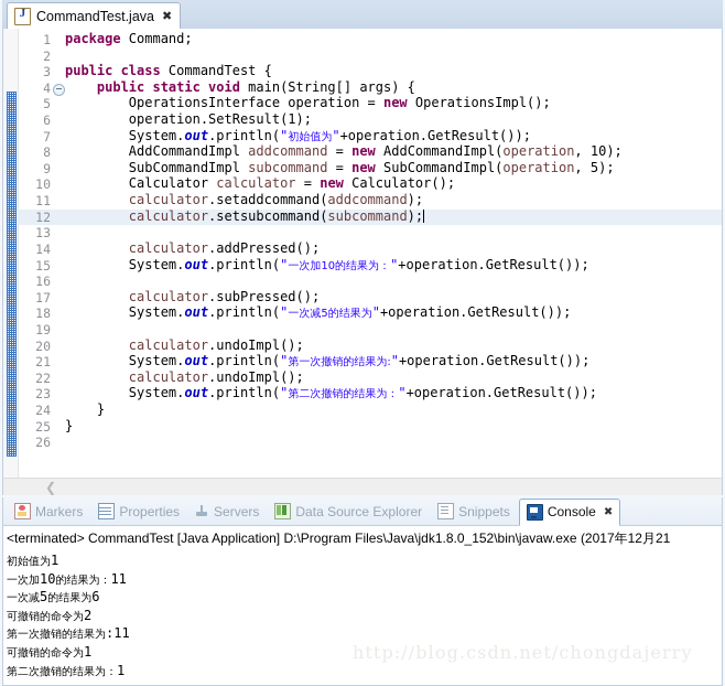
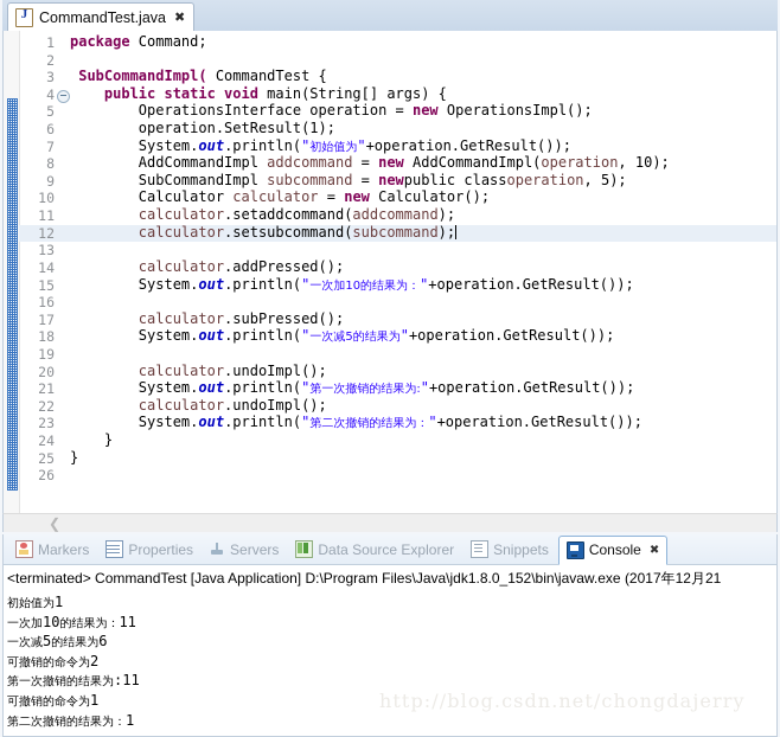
  CommandTest.java
  ✖
  1
  package Command;
  2
  3
- public class CommandTest {
+ SubCommandImpl( CommandTest {
  4
  public static void main(String[] args) {
  5
  OperationsInterface operation = new OperationsImpl();
  6
  operation.SetResult(1);
  7
  System.out.println("初始值为"+operation.GetResult());
  8
  AddCommandImpl addcommand = new AddCommandImpl(operation, 10);
  9
- SubCommandImpl subcommand = new SubCommandImpl(operation, 5);
+ SubCommandImpl subcommand = newpublic classoperation, 5);
  10
  Calculator calculator = new Calculator();
  11
  calculator.setaddcommand(addcommand);
  12
  calculator.setsubcommand(subcommand);
  13
  14
  calculator.addPressed();
  15
  System.out.println("一次加10的结果为："+operation.GetResult());
  16
  17
  calculator.subPressed();
  18
  System.out.println("一次减5的结果为"+operation.GetResult());
  19
  20
  calculator.undoImpl();
  21
  System.out.println("第一次撤销的结果为:"+operation.GetResult());
  22
  calculator.undoImpl();
  23
  System.out.println("第二次撤销的结果为："+operation.GetResult());
  24
  }
  25
  }
  26
  ❮
  Markers
  Properties
  Servers
  Data Source Explorer
  Snippets
  Console
  ✖
  <terminated> CommandTest [Java Application] D:\Program Files\Java\jdk1.8.0_152\bin\javaw.exe (2017年12月21
  初始值为1
  一次加10的结果为：11
  一次减5的结果为6
  可撤销的命令为2
  第一次撤销的结果为:11
  可撤销的命令为1
  第二次撤销的结果为：1
  http://blog.csdn.net/chongdajerry
